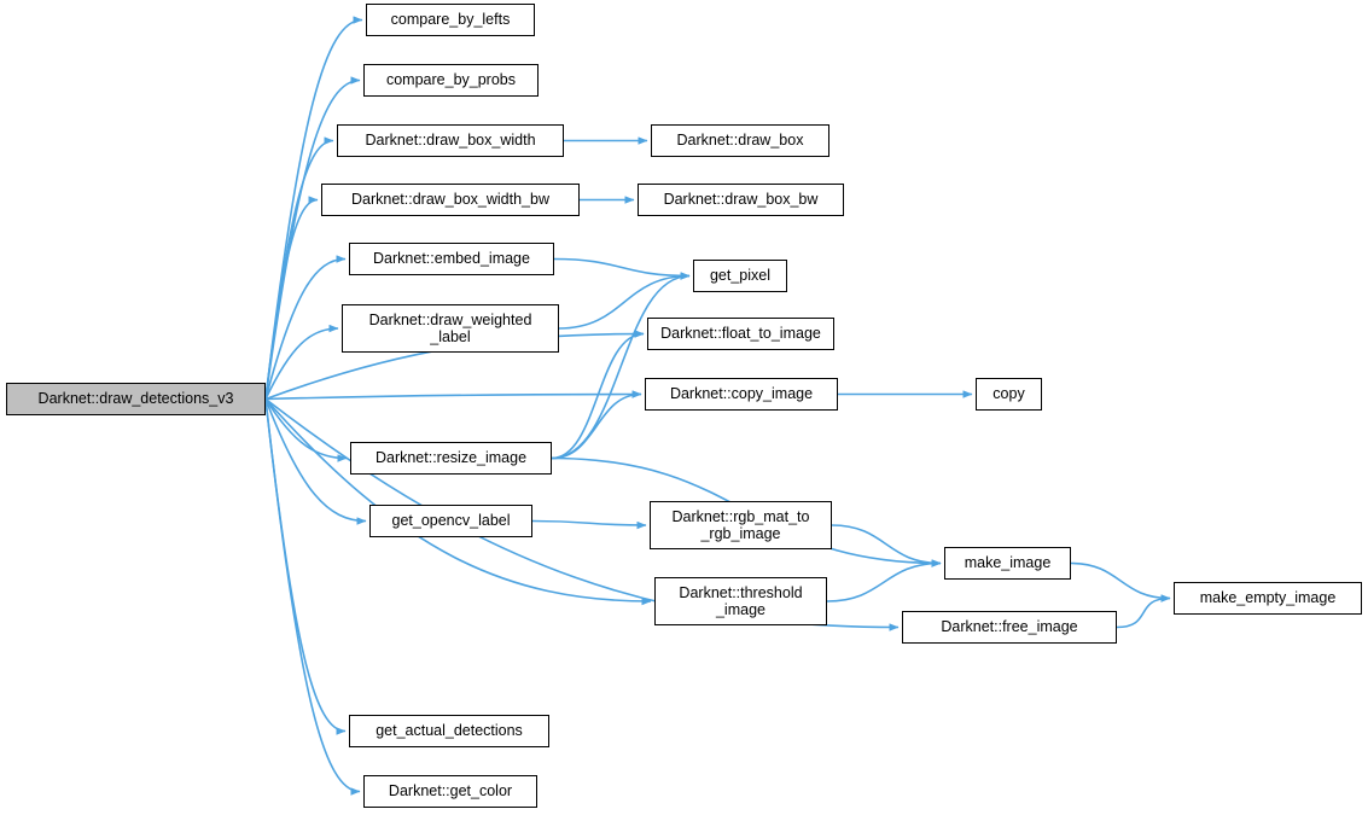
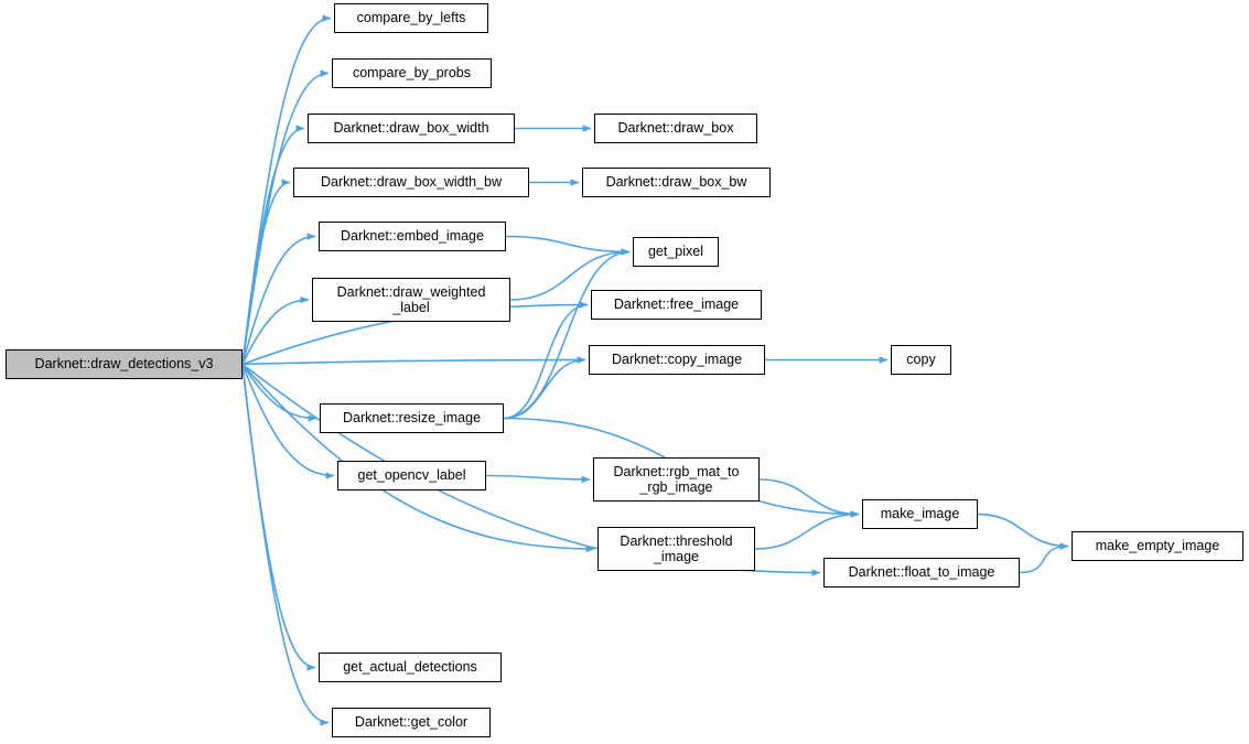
  Darknet::draw_detections_v3
  compare_by_lefts
  compare_by_probs
  Darknet::draw_box_width
  Darknet::draw_box
  Darknet::draw_box_width_bw
  Darknet::draw_box_bw
  Darknet::embed_image
  get_pixel
  Darknet::draw_weighted
  _label
- Darknet::float_to_image
+ Darknet::free_image
  Darknet::copy_image
  copy
  Darknet::resize_image
  get_opencv_label
  Darknet::rgb_mat_to
  _rgb_image
  make_image
  make_empty_image
  Darknet::threshold
  _image
- Darknet::free_image
+ Darknet::float_to_image
  get_actual_detections
  Darknet::get_color
